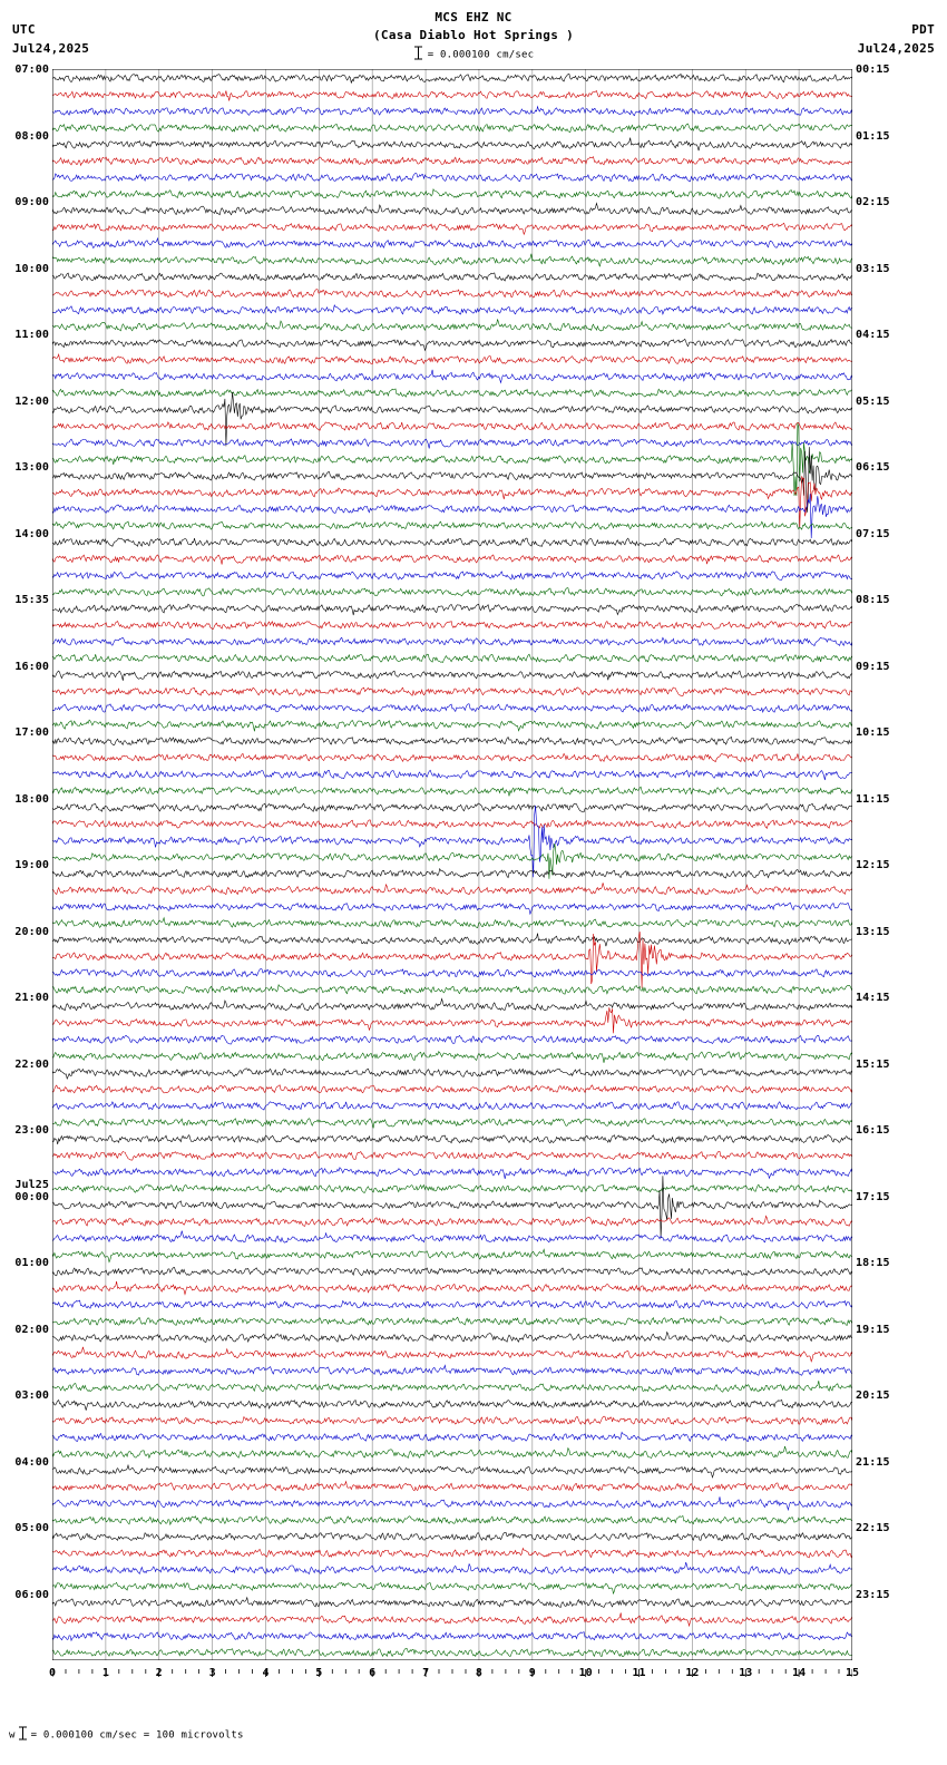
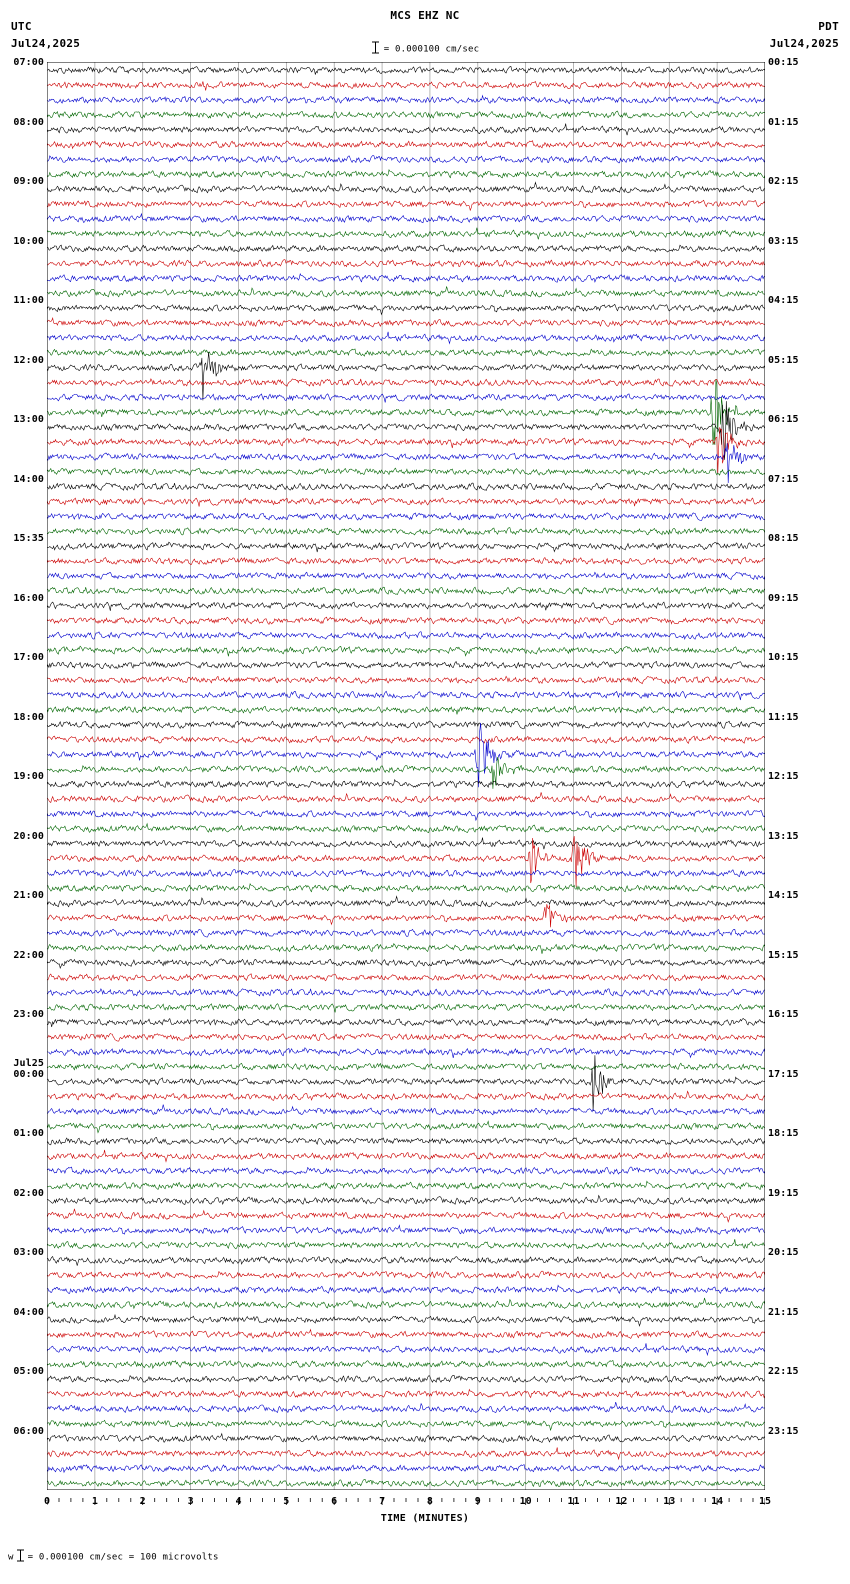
  UTC
  Jul24,2025
  MCS EHZ NC
- (Casa Diablo Hot Springs )
  PDT
  Jul24,2025
  = 0.000100 cm/sec
  07:00
  08:00
  09:00
  10:00
  11:00
  12:00
  13:00
  14:00
  15:35
  16:00
  17:00
  18:00
  19:00
  20:00
  21:00
  22:00
  23:00
  Jul25
  00:00
  01:00
  02:00
  03:00
  04:00
  05:00
  06:00
  00:15
  01:15
  02:15
  03:15
  04:15
  05:15
  06:15
  07:15
  08:15
  09:15
  10:15
  11:15
  12:15
  13:15
  14:15
  15:15
  16:15
  17:15
  18:15
  19:15
  20:15
  21:15
  22:15
  23:15
  10
  11
  12
  13
  14
  15
+ TIME (MINUTES)
  w = 0.000100 cm/sec = 100 microvolts
